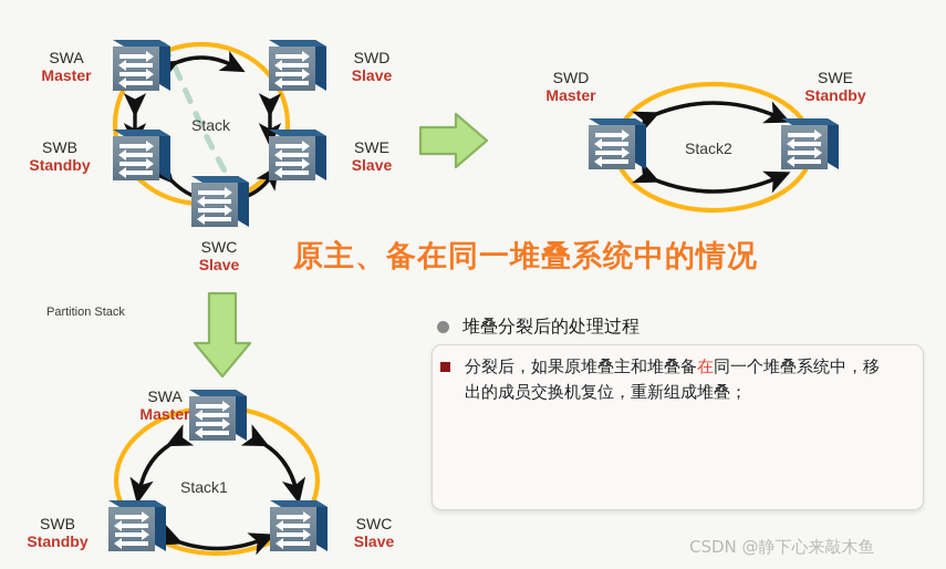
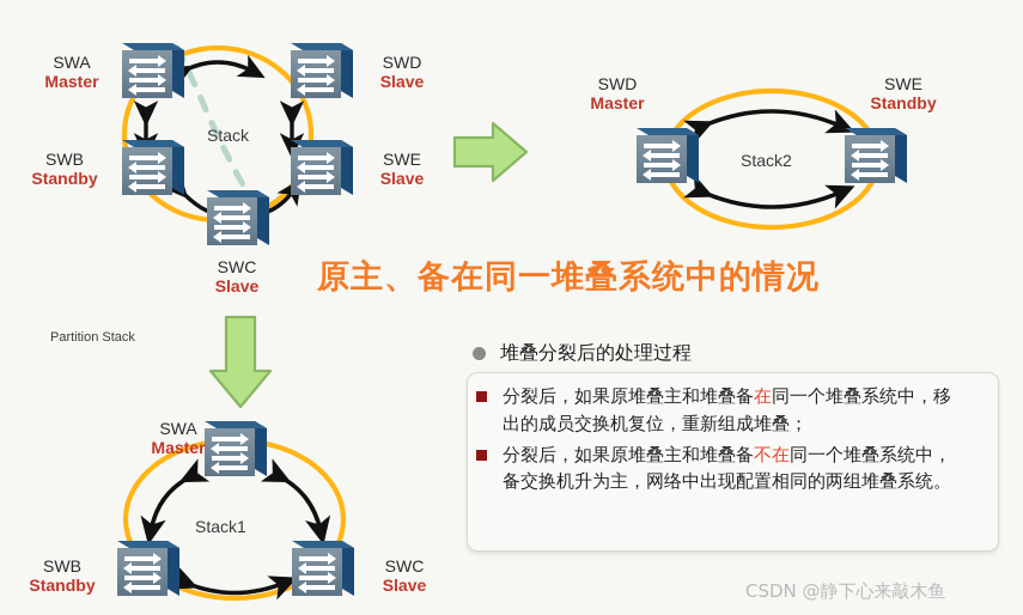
  SWA
  Master
  SWD
  Slave
  SWB
  Standby
  SWE
  Slave
  SWC
  Slave
  Stack
  SWD
  Master
  SWE
  Standby
  Stack2
  Partition Stack
  SWA
  Master
  SWB
  Standby
  SWC
  Slave
  Stack1
  原主、备在同一堆叠系统中的情况
  堆叠分裂后的处理过程
  分裂后，如果原堆叠主和堆叠备在同一个堆叠系统中，移出的成员交换机复位，重新组成堆叠；
+ 分裂后，如果原堆叠主和堆叠备不在同一个堆叠系统中，备交换机升为主，网络中出现配置相同的两组堆叠系统。
  CSDN @静下心来敲木鱼
